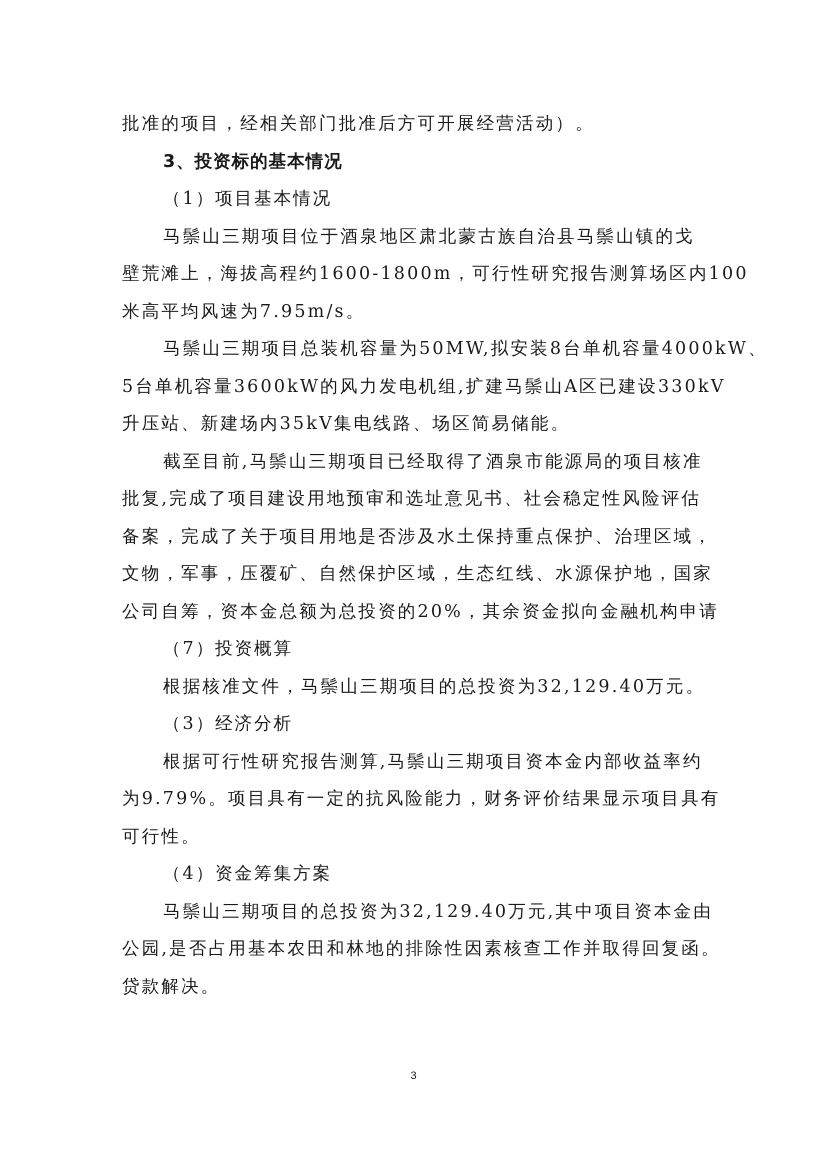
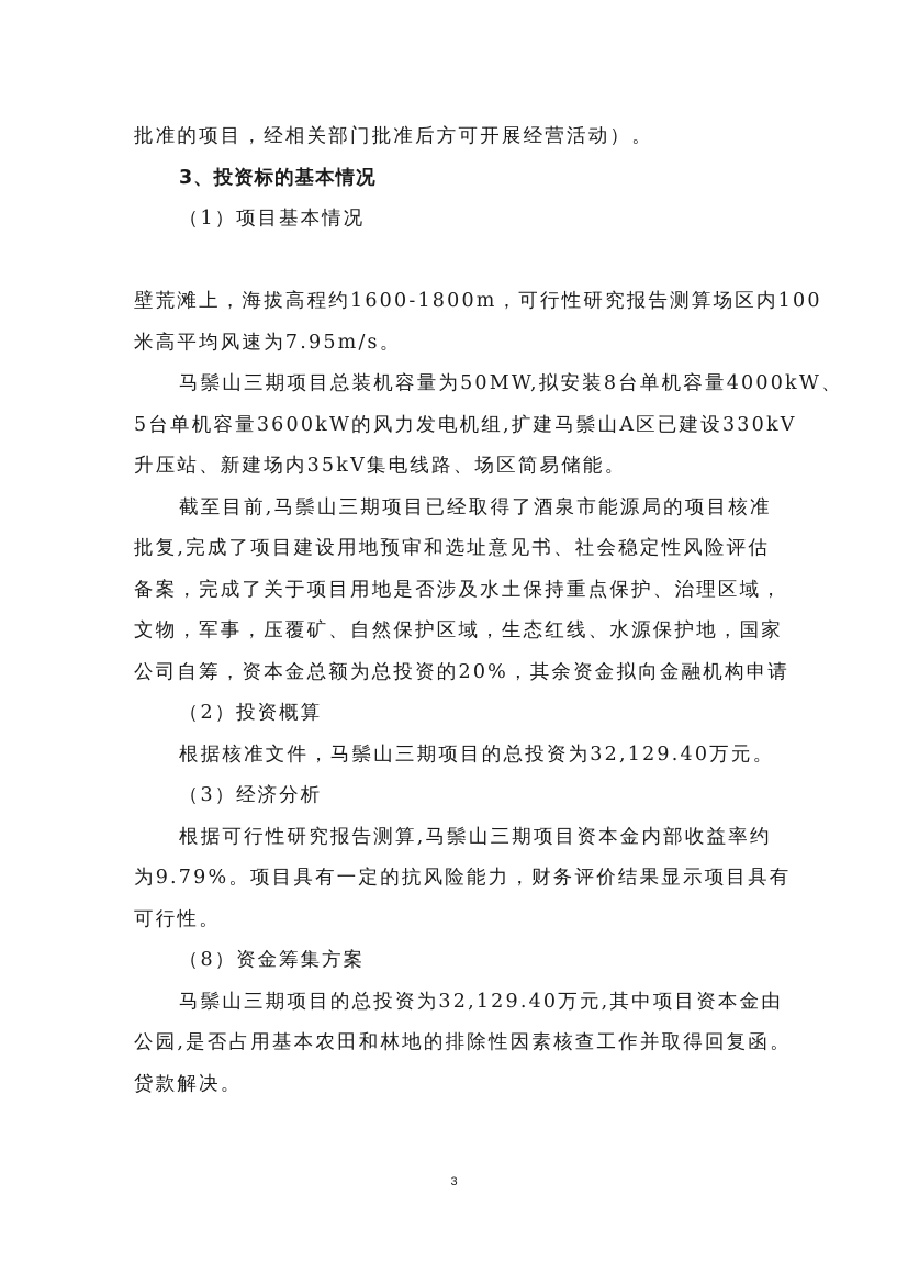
  批准的项目，经相关部门批准后方可开展经营活动）。
  3、投资标的基本情况
  （1）项目基本情况
- 马鬃山三期项目位于酒泉地区肃北蒙古族自治县马鬃山镇的戈
  壁荒滩上，海拔高程约1600-1800m，可行性研究报告测算场区内100
  米高平均风速为7.95m/s。
  马鬃山三期项目总装机容量为50MW,拟安装8台单机容量4000kW、
  5台单机容量3600kW的风力发电机组,扩建马鬃山A区已建设330kV
  升压站、新建场内35kV集电线路、场区简易储能。
  截至目前,马鬃山三期项目已经取得了酒泉市能源局的项目核准
  批复,完成了项目建设用地预审和选址意见书、社会稳定性风险评估
  备案，完成了关于项目用地是否涉及水土保持重点保护、治理区域，
  文物，军事，压覆矿、自然保护区域，生态红线、水源保护地，国家
  公司自筹，资本金总额为总投资的20%，其余资金拟向金融机构申请
- （7）投资概算
+ （2）投资概算
  根据核准文件，马鬃山三期项目的总投资为32,129.40万元。
  （3）经济分析
  根据可行性研究报告测算,马鬃山三期项目资本金内部收益率约
  为9.79%。项目具有一定的抗风险能力，财务评价结果显示项目具有
  可行性。
- （4）资金筹集方案
+ （8）资金筹集方案
  马鬃山三期项目的总投资为32,129.40万元,其中项目资本金由
  公园,是否占用基本农田和林地的排除性因素核查工作并取得回复函。
  贷款解决。
  3
